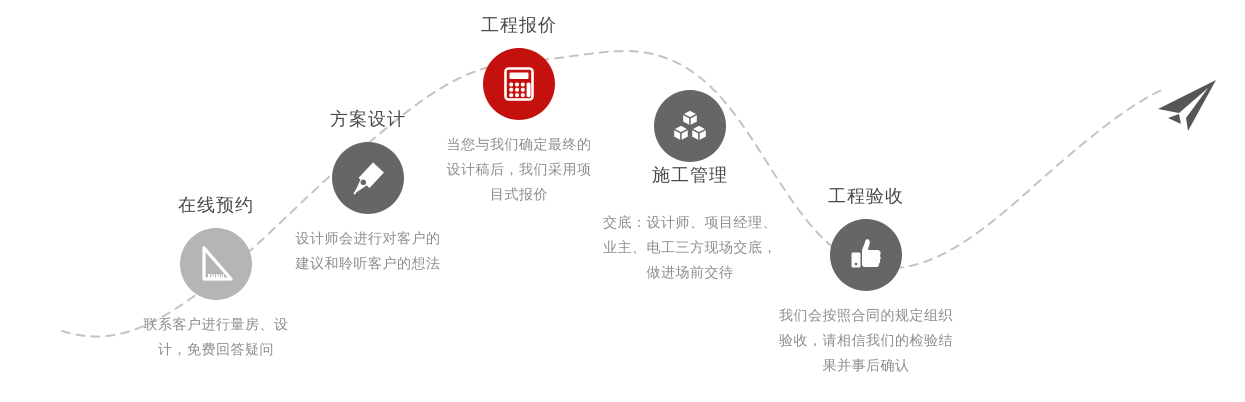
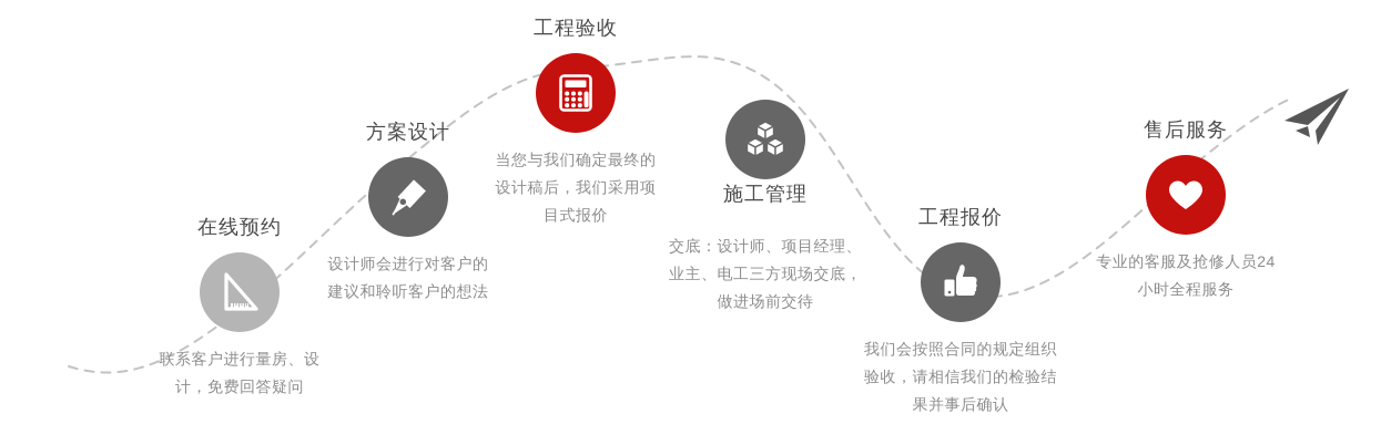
  在线预约
  联系客户进行量房、设计，免费回答疑问
  方案设计
  设计师会进行对客户的建议和聆听客户的想法
- 工程报价
+ 工程验收
  当您与我们确定最终的设计稿后，我们采用项目式报价
  施工管理
  交底：设计师、项目经理、业主、电工三方现场交底，做进场前交待
- 工程验收
+ 工程报价
  我们会按照合同的规定组织验收，请相信我们的检验结果并事后确认
+ 售后服务
+ 专业的客服及抢修人员24小时全程服务
